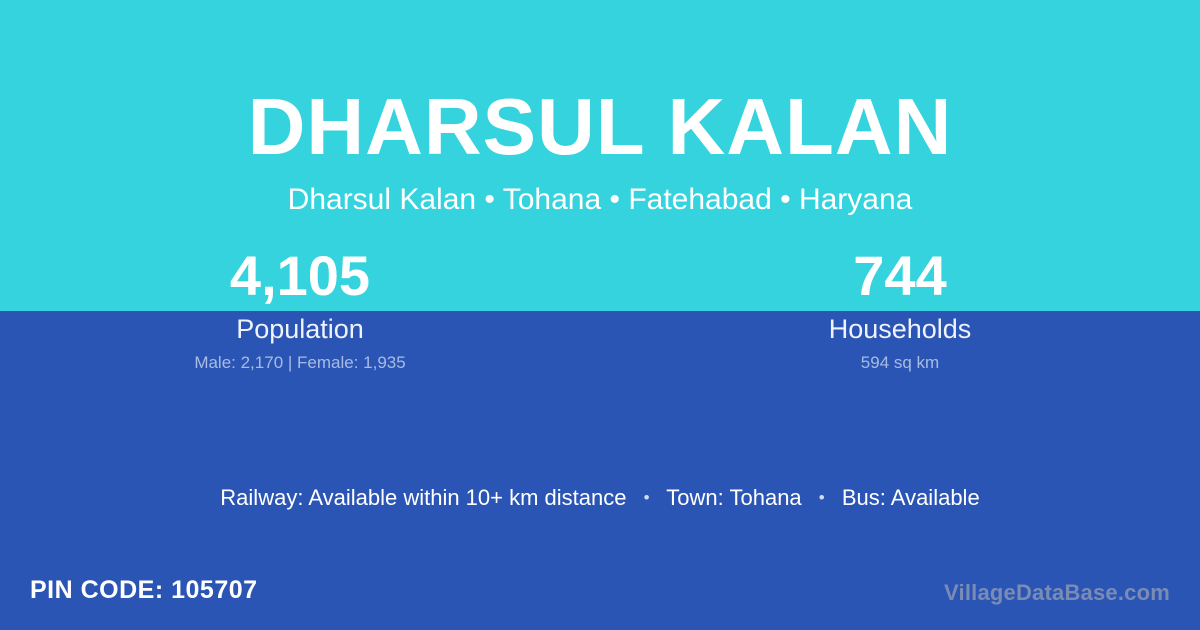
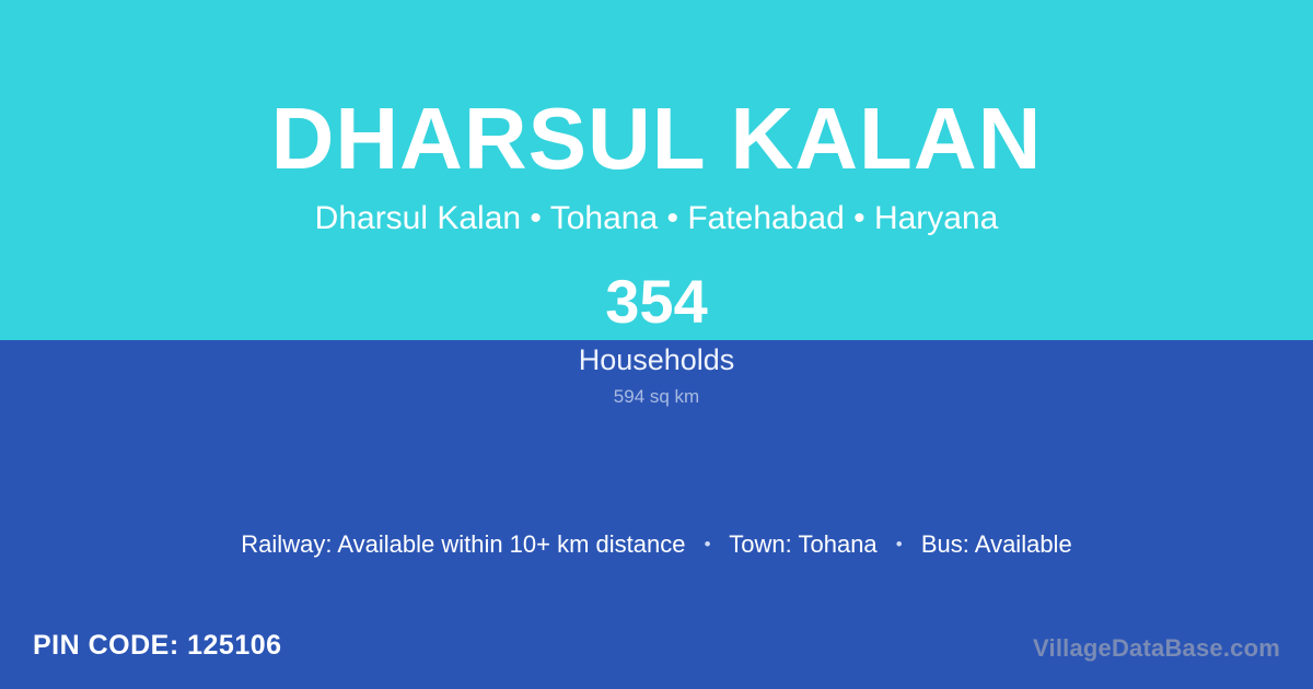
  DHARSUL KALAN
  Dharsul Kalan • Tohana • Fatehabad • Haryana
- 4,105
- Population
- Male: 2,170 | Female: 1,935
- 744
+ 354
  Households
  594 sq km
  Railway: Available within 10+ km distance • Town: Tohana • Bus: Available
- PIN CODE: 105707
+ PIN CODE: 125106
  VillageDataBase.com
